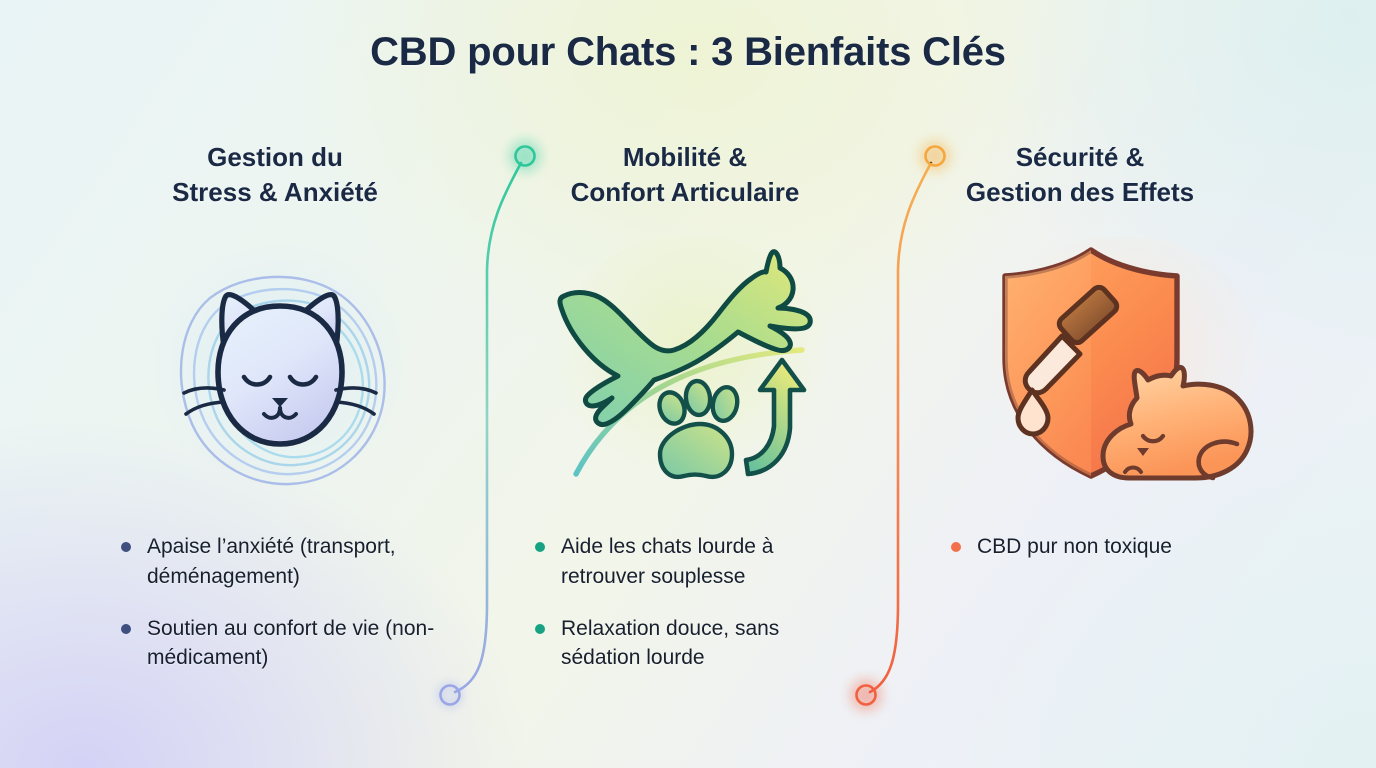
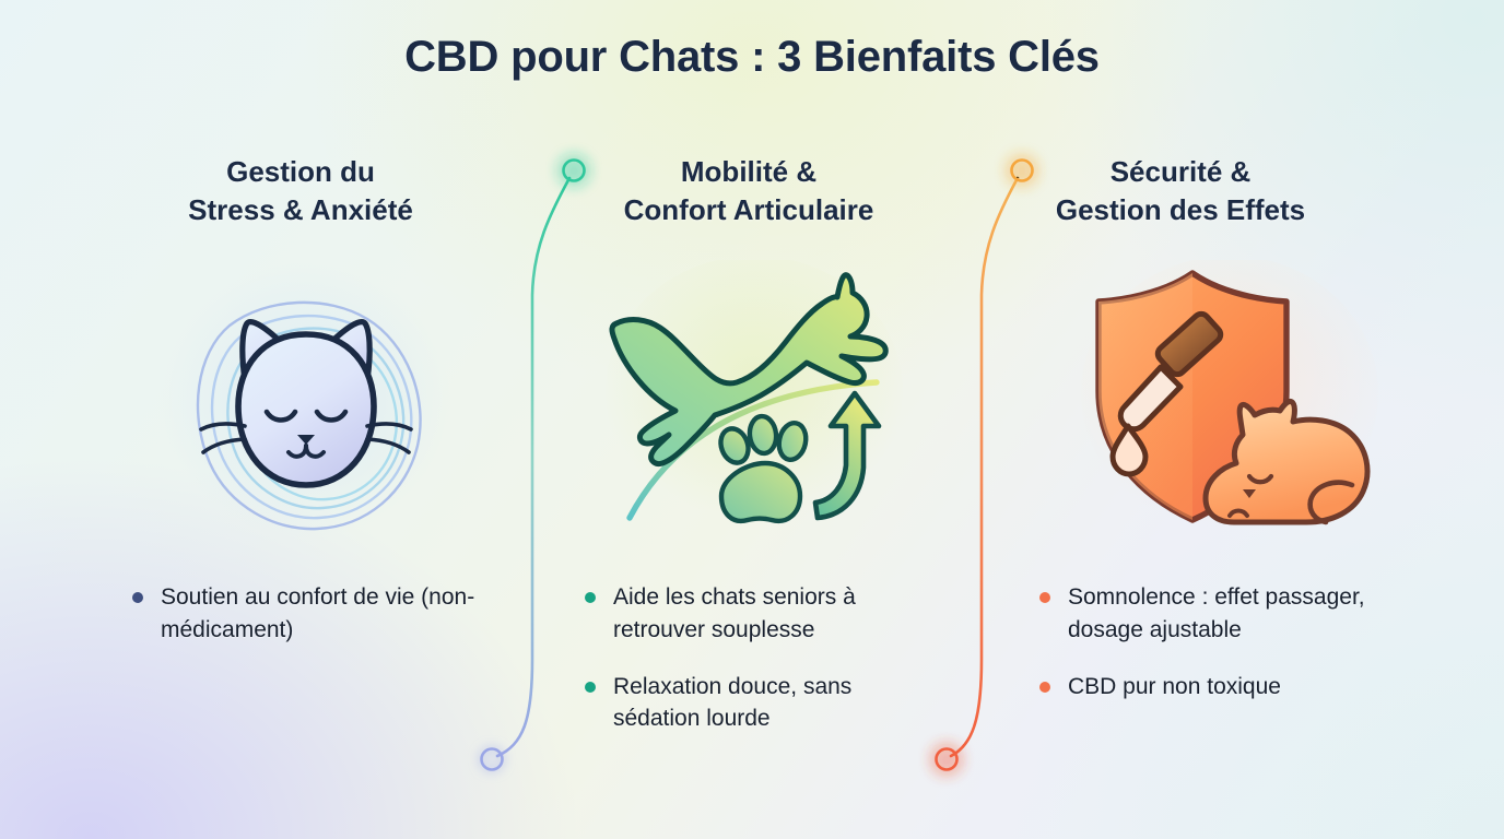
  CBD pour Chats : 3 Bienfaits Clés
  Gestion du
  Stress & Anxiété
  Mobilité &
  Confort Articulaire
  Sécurité &
  Gestion des Effets
- Apaise l’anxiété (transport, déménagement)
  Soutien au confort de vie (non-médicament)
- Aide les chats lourde à retrouver souplesse
+ Aide les chats seniors à retrouver souplesse
  Relaxation douce, sans sédation lourde
+ Somnolence : effet passager, dosage ajustable
  CBD pur non toxique
